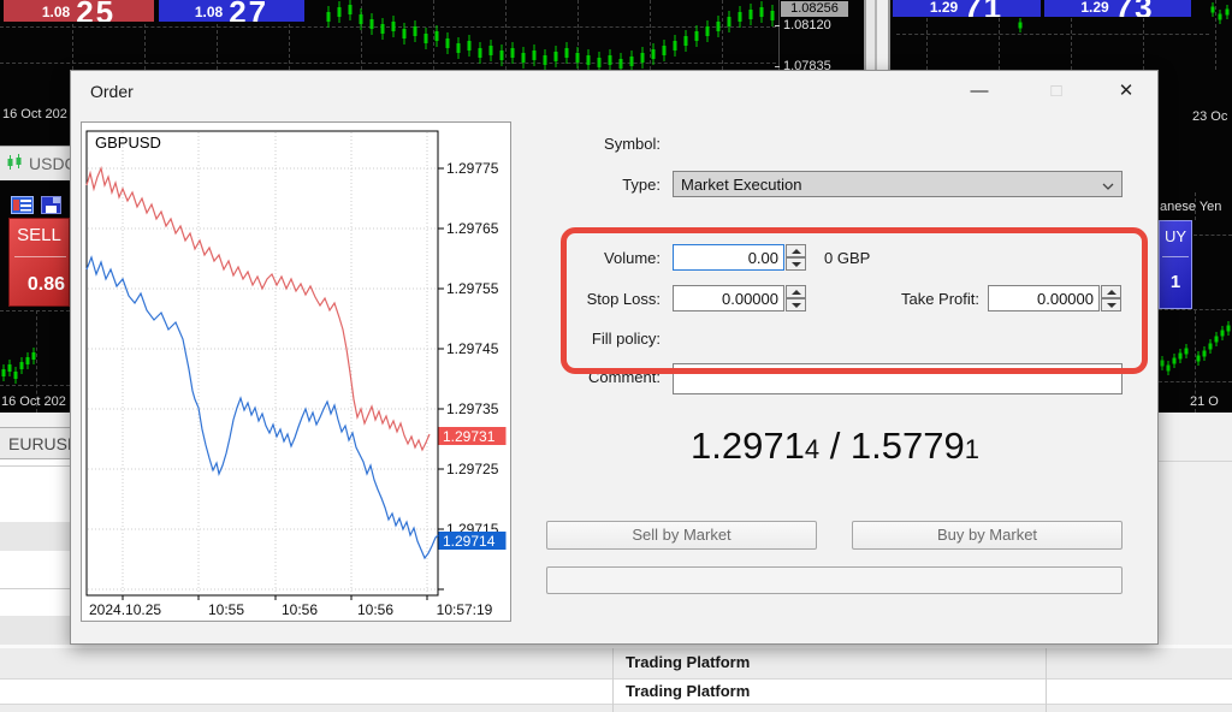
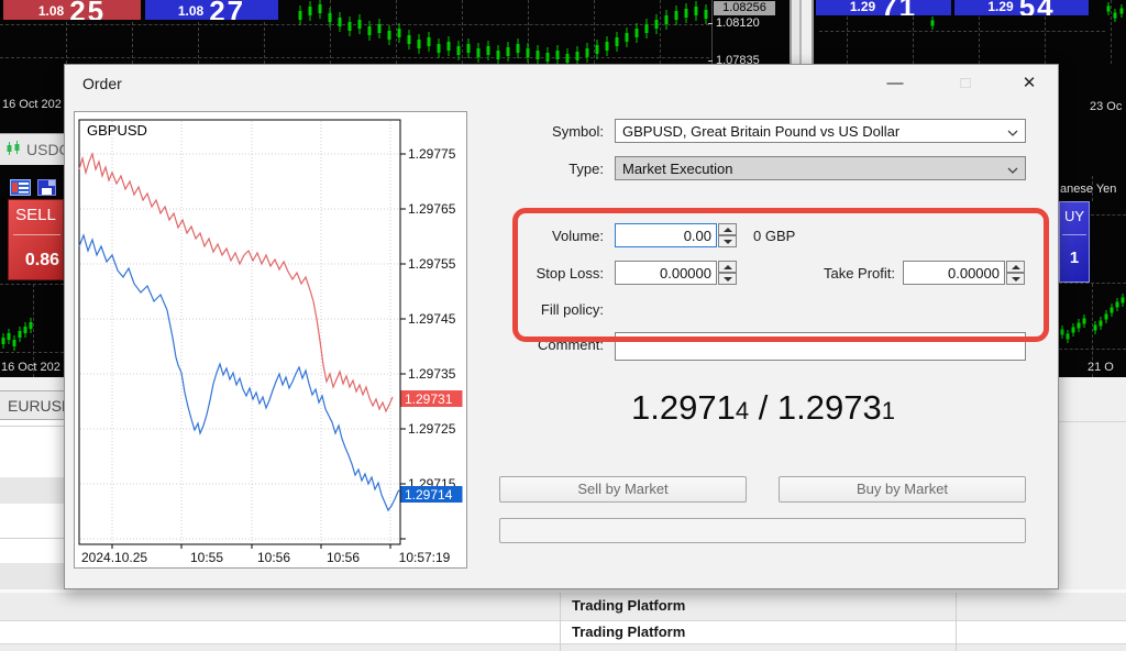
  1.08
  25
  1.08
  27
  1.29
  71
  1.29
- 73
+ 54
  1.08256
  1.08120
  1.07835
  16 Oct 202
  16 Oct 202
  23 Oc
  21 O
  USD
  SELL
  0.86
  UY
  1
  anese Yen
  EURUS
  Trading Platform
  Trading Platform
  Order
  —
  □
  ✕
  1.29775
  1.29765
  1.29755
  1.29745
  1.29735
  1.29725
  1.29715
  2024.10.25
  10:55
  10:56
  10:56
  10:57:19
  1.29731
  1.29714
  GBPUSD
  Symbol:
+ GBPUSD, Great Britain Pound vs US Dollar
  Type:
  Market Execution
  Volume:
  0.00
  0 GBP
  Stop Loss:
  0.00000
  Take Profit:
  0.00000
  Fill policy:
  Comment:
- 1.29714 / 1.57791
+ 1.29714 / 1.29731
  Sell by Market
  Buy by Market
